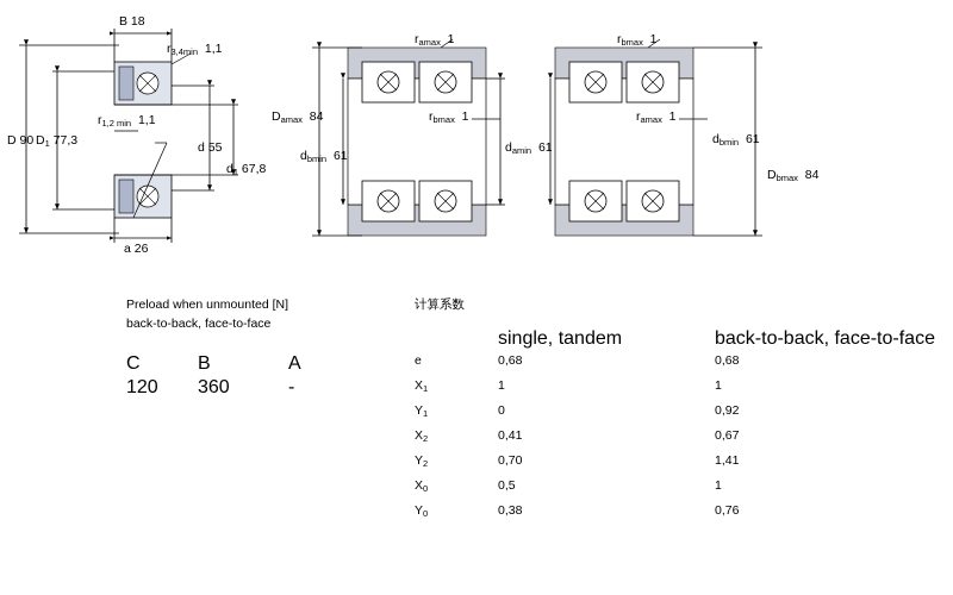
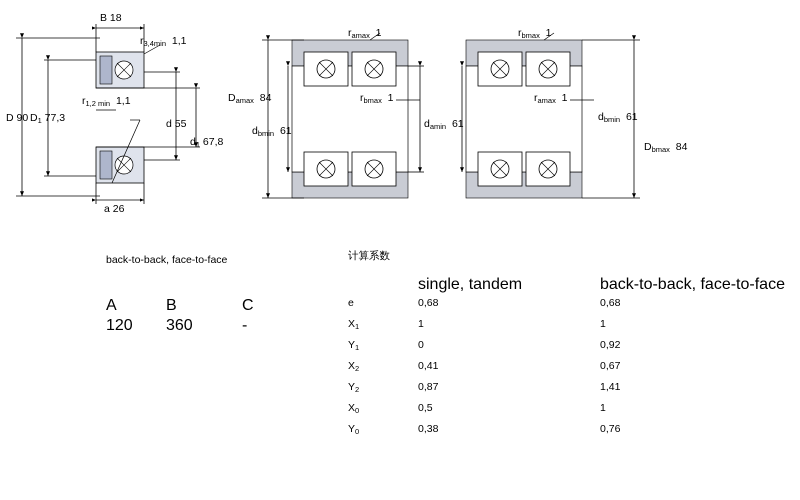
  B 18
  r3,4min 1,1
  D 90
  D1 77,3
  r1,2 min 1,1
  d 55
  d1 67,8
  a 26
  ramax 1
  Damax 84
  dbmin 61
  rbmax 1
  damin 61
  rbmax 1
  ramax 1
  dbmin 61
  Dbmax 84
- Preload when unmounted [N]
  back-to-back, face-to-face
- C
+ A
  B
- A
+ C
  120
  360
  -
  计算系数
  single, tandem
  back-to-back, face-to-face
  e
  0,68
  0,68
  X1
  1
  1
  Y1
  0
  0,92
  X2
  0,41
  0,67
  Y2
- 0,70
+ 0,87
  1,41
  X0
  0,5
  1
  Y0
  0,38
  0,76
